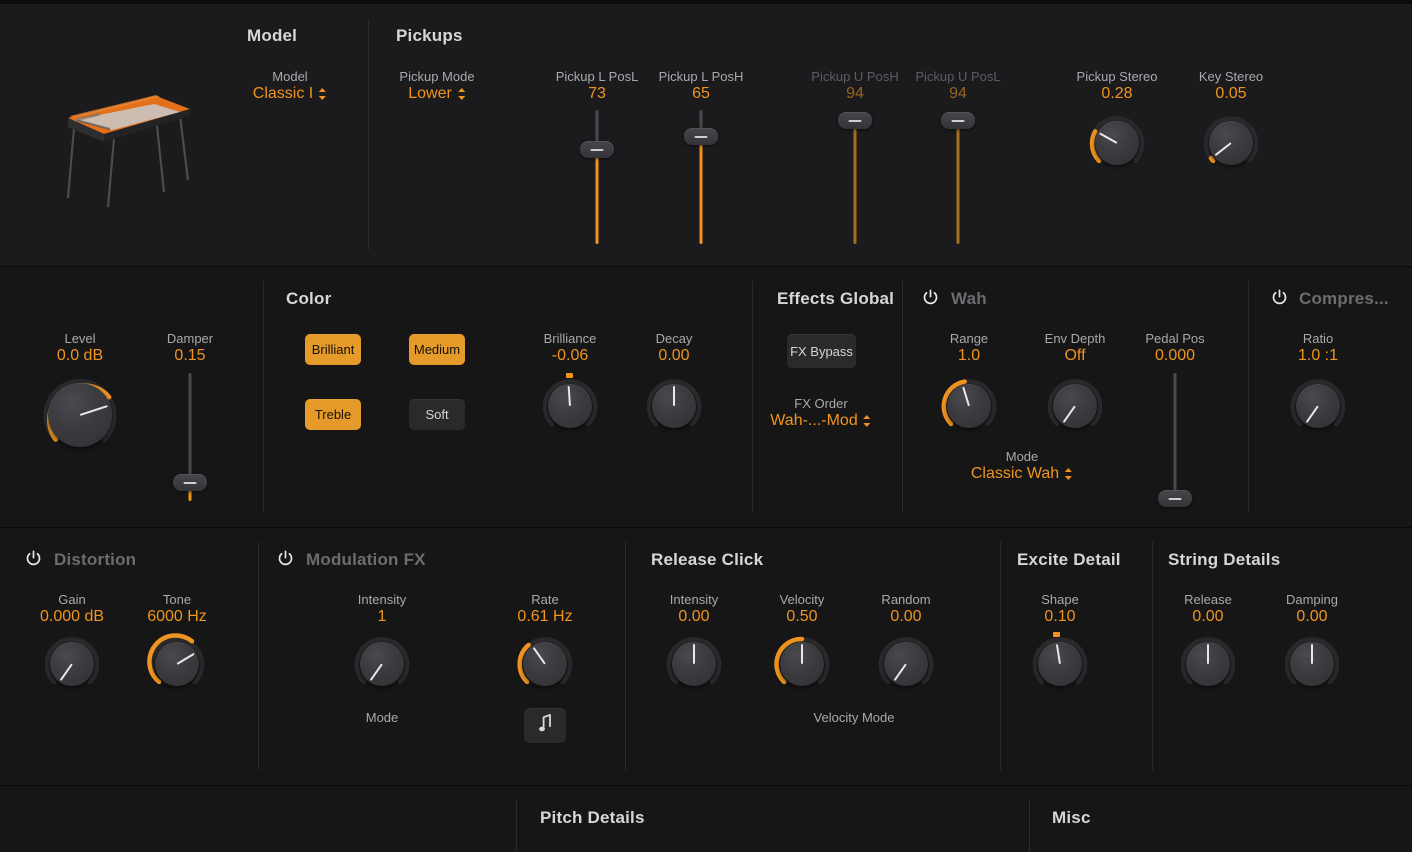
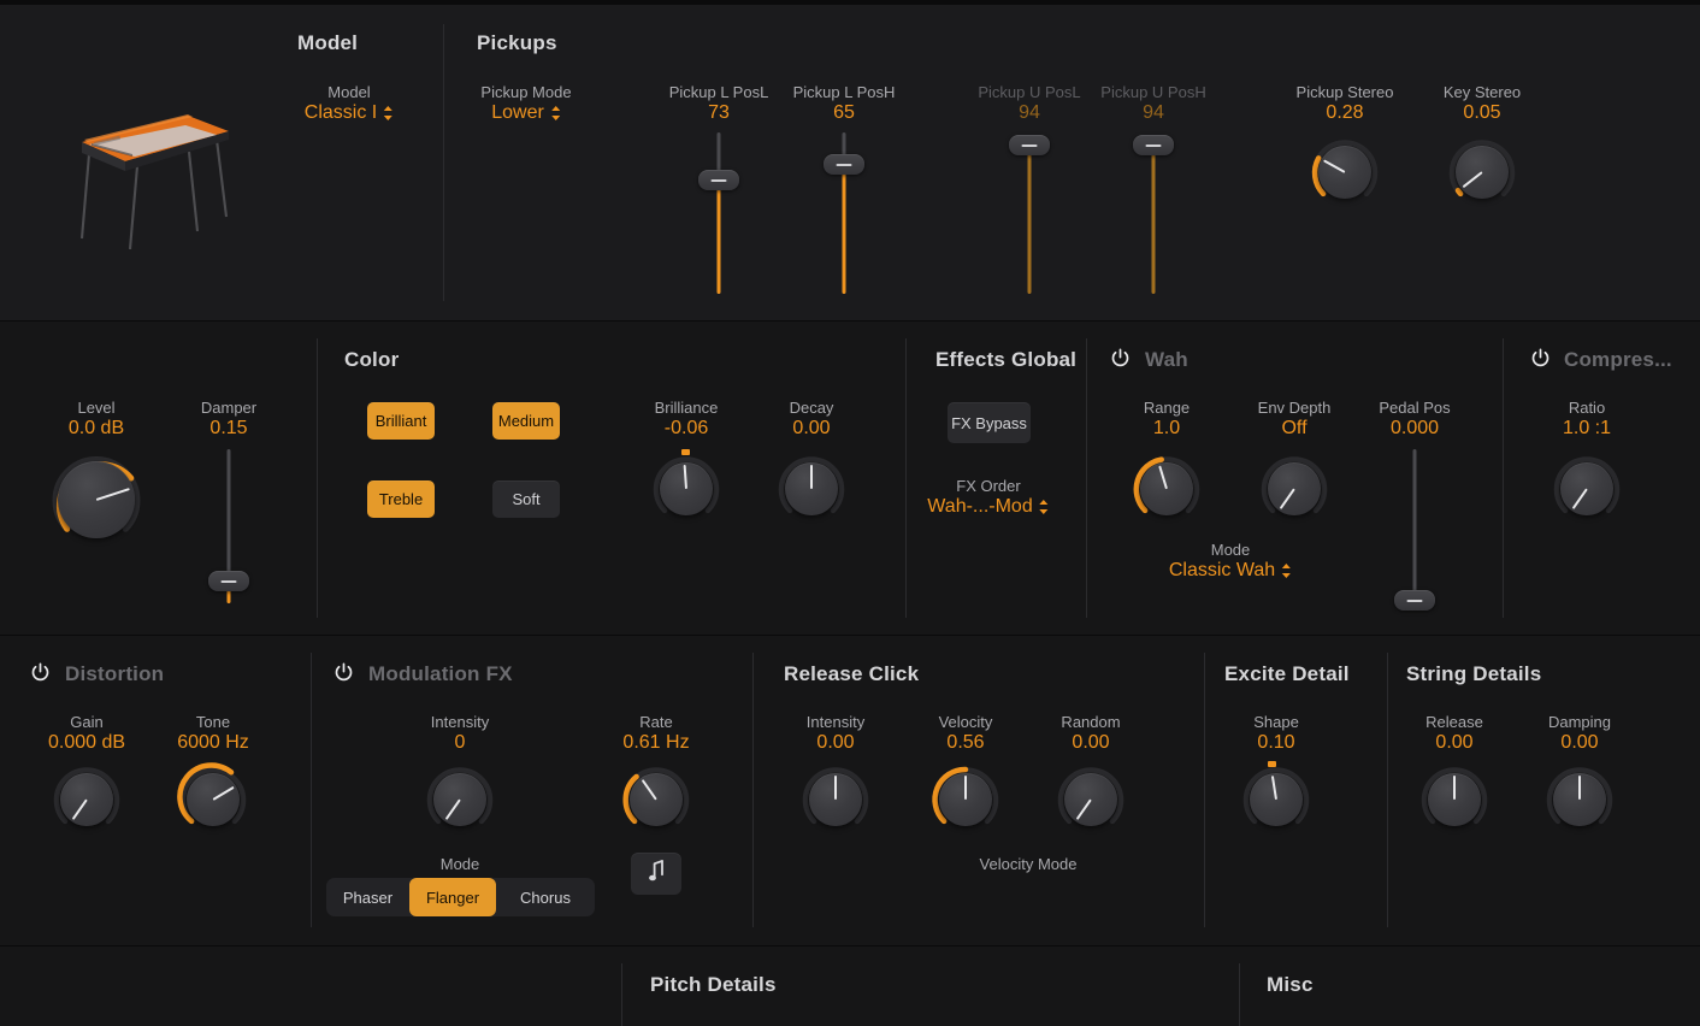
  Model
  Pickups
  Model
  Classic I
  Pickup Mode
  Lower
  Pickup L PosL
  73
  Pickup L PosH
  65
- Pickup U PosH
+ Pickup U PosL
  94
- Pickup U PosL
+ Pickup U PosH
  94
  Pickup Stereo
  0.28
  Key Stereo
  0.05
  Level
  0.0 dB
  Damper
  0.15
  Color
  Brilliant
  Medium
  Treble
  Soft
  Brilliance
  -0.06
  Decay
  0.00
  Effects Global
  FX Bypass
  FX Order
  Wah-...-Mod
  Wah
  Range
  1.0
  Env Depth
  Off
  Pedal Pos
  0.000
  Mode
  Classic Wah
  Compres...
  Ratio
  1.0 :1
  Distortion
  Gain
  0.000 dB
  Tone
  6000 Hz
  Modulation FX
  Intensity
- 1
+ 0
  Rate
  0.61 Hz
  Mode
+ Phaser
+ Flanger
+ Chorus
  Release Click
  Intensity
  0.00
  Velocity
- 0.50
+ 0.56
  Random
  0.00
  Velocity Mode
  Excite Detail
  Shape
  0.10
  String Details
  Release
  0.00
  Damping
  0.00
  Pitch Details
  Misc
